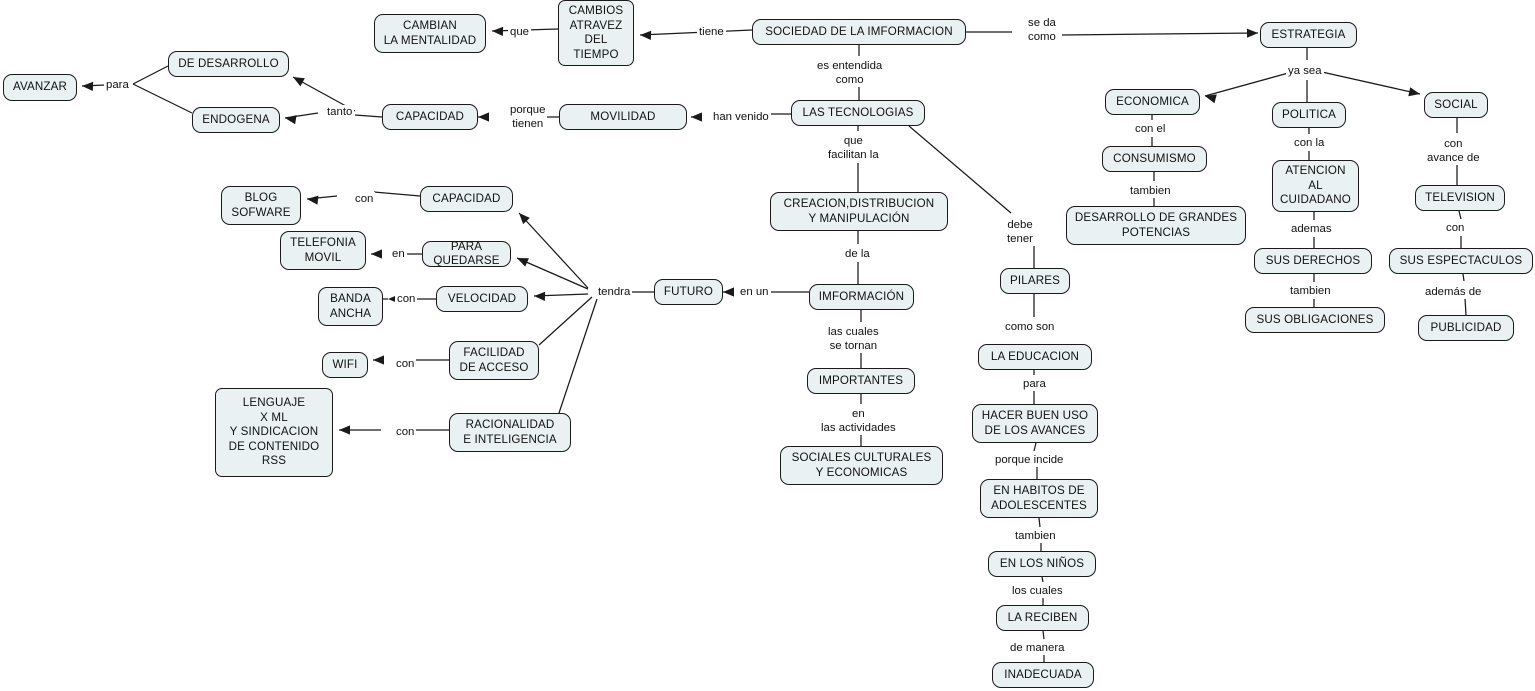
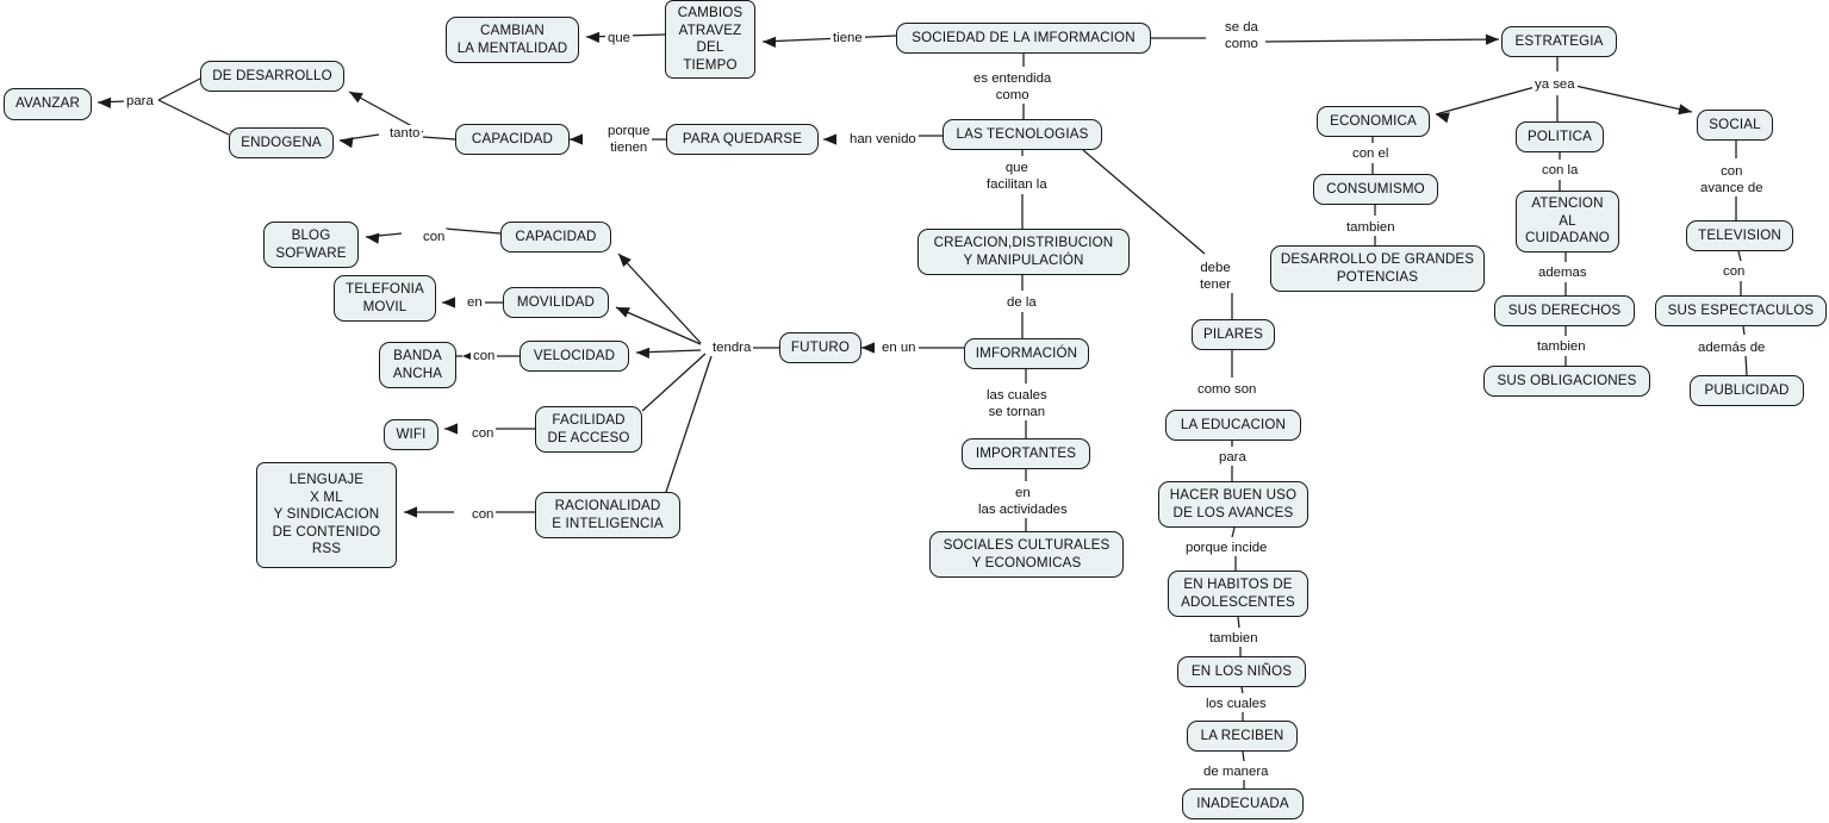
  AVANZAR
  DE DESARROLLO
  ENDOGENA
  CAPACIDAD
- MOVILIDAD
+ PARA QUEDARSE
  CAMBIAN
  LA MENTALIDAD
  CAMBIOS
  ATRAVEZ
  DEL
  TIEMPO
  SOCIEDAD DE LA IMFORMACION
  ESTRATEGIA
  ECONOMICA
  POLITICA
  SOCIAL
  CONSUMISMO
  DESARROLLO DE GRANDES
  POTENCIAS
  ATENCION
  AL
  CUIDADANO
  SUS DERECHOS
  SUS OBLIGACIONES
  TELEVISION
  SUS ESPECTACULOS
  PUBLICIDAD
  LAS TECNOLOGIAS
  CREACION,DISTRIBUCION
  Y MANIPULACIÓN
  IMFORMACIÓN
  IMPORTANTES
  SOCIALES CULTURALES
  Y ECONOMICAS
  PILARES
  LA EDUCACION
  HACER BUEN USO
  DE LOS AVANCES
  EN HABITOS DE
  ADOLESCENTES
  EN LOS NIÑOS
  LA RECIBEN
  INADECUADA
  FUTURO
  CAPACIDAD
  BLOG
  SOFWARE
- PARA QUEDARSE
+ MOVILIDAD
  TELEFONIA
  MOVIL
  VELOCIDAD
  BANDA
  ANCHA
  FACILIDAD
  DE ACCESO
  WIFI
  RACIONALIDAD
  E INTELIGENCIA
  LENGUAJE
  X ML
  Y SINDICACION
  DE CONTENIDO
  RSS
  que
  tiene
  se da
  como
  es entendida
  como
  han venido
  porque
  tienen
  tanto
  para
  ya sea
  con el
  tambien
  con la
  ademas
  tambien
  con
  avance de
  con
  además de
  que
  facilitan la
  de la
  las cuales
  se tornan
  en
  las actividades
  debe
  tener
  como son
  para
  porque incide
  tambien
  los cuales
  de manera
  en un
  tendra
  con
  en
  con
  con
  con
